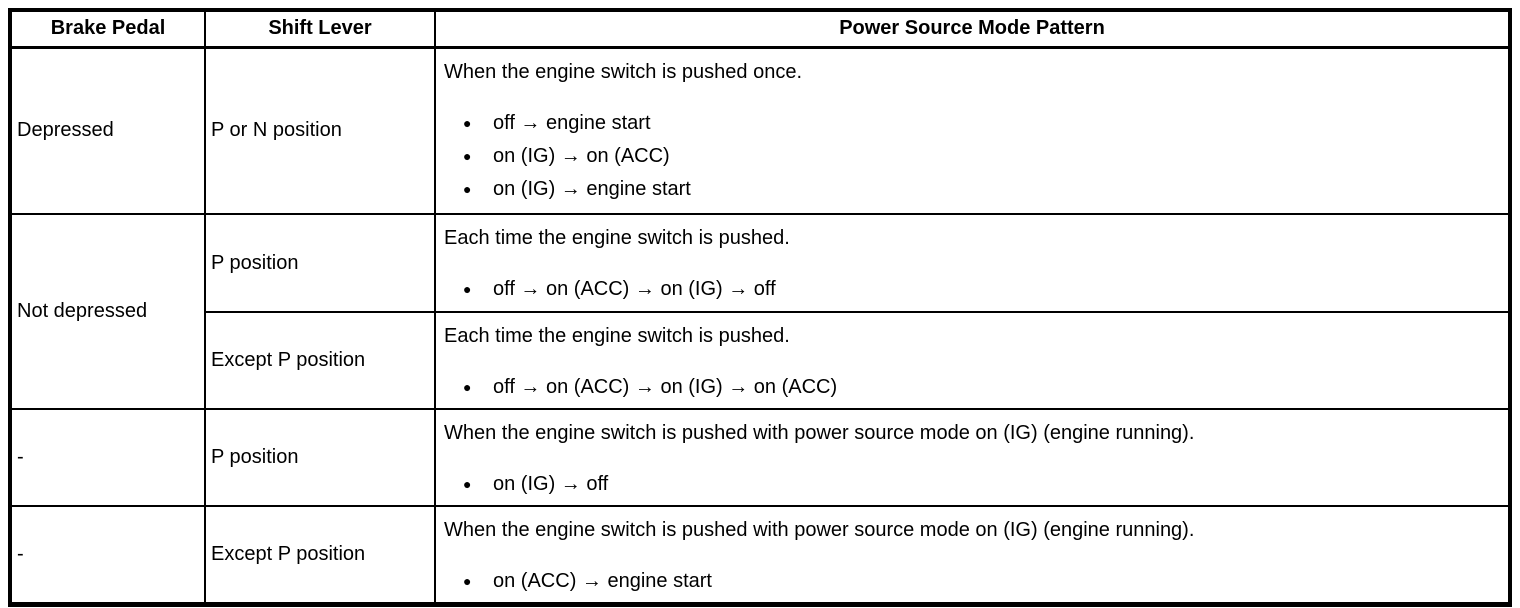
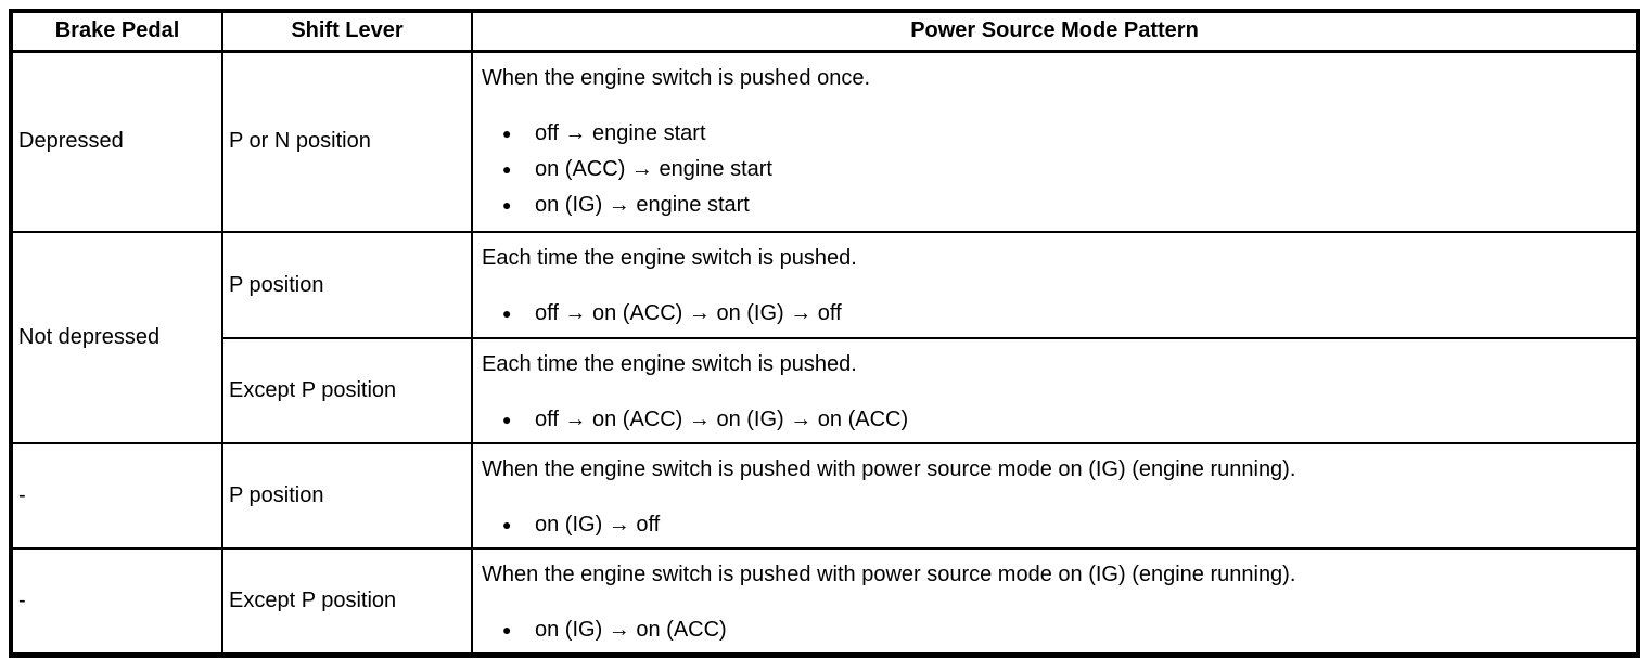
  Brake Pedal	Shift Lever	Power Source Mode Pattern
- Depressed	P or N position	When the engine switch is pushed once. ● off → engine start ● on (IG) → on (ACC) ● on (IG) → engine start
+ Depressed	P or N position	When the engine switch is pushed once. ● off → engine start ● on (ACC) → engine start ● on (IG) → engine start
  Not depressed	P position	Each time the engine switch is pushed. ● off → on (ACC) → on (IG) → off
  Except P position	Each time the engine switch is pushed. ● off → on (ACC) → on (IG) → on (ACC)
  -	P position	When the engine switch is pushed with power source mode on (IG) (engine running). ● on (IG) → off
- -	Except P position	When the engine switch is pushed with power source mode on (IG) (engine running). ● on (ACC) → engine start
+ -	Except P position	When the engine switch is pushed with power source mode on (IG) (engine running). ● on (IG) → on (ACC)
